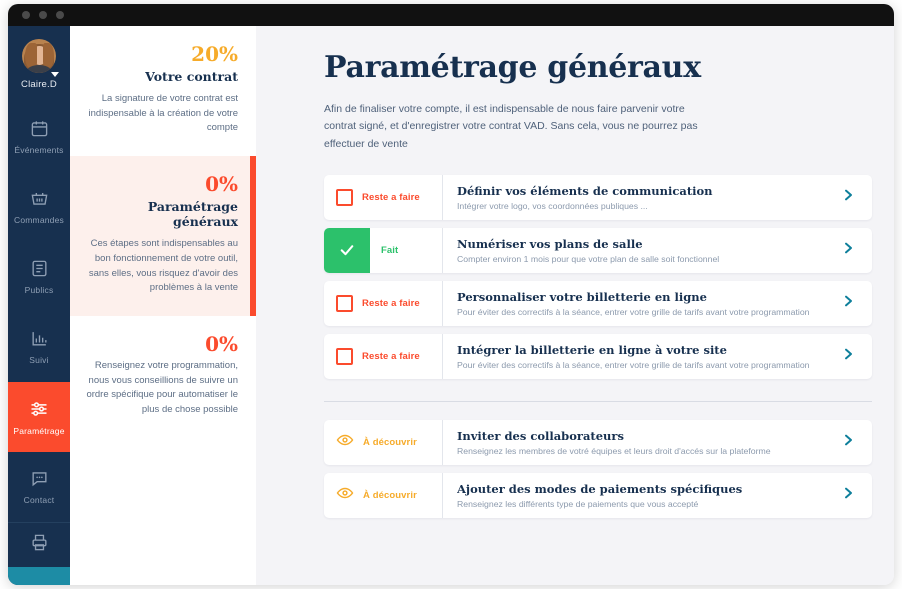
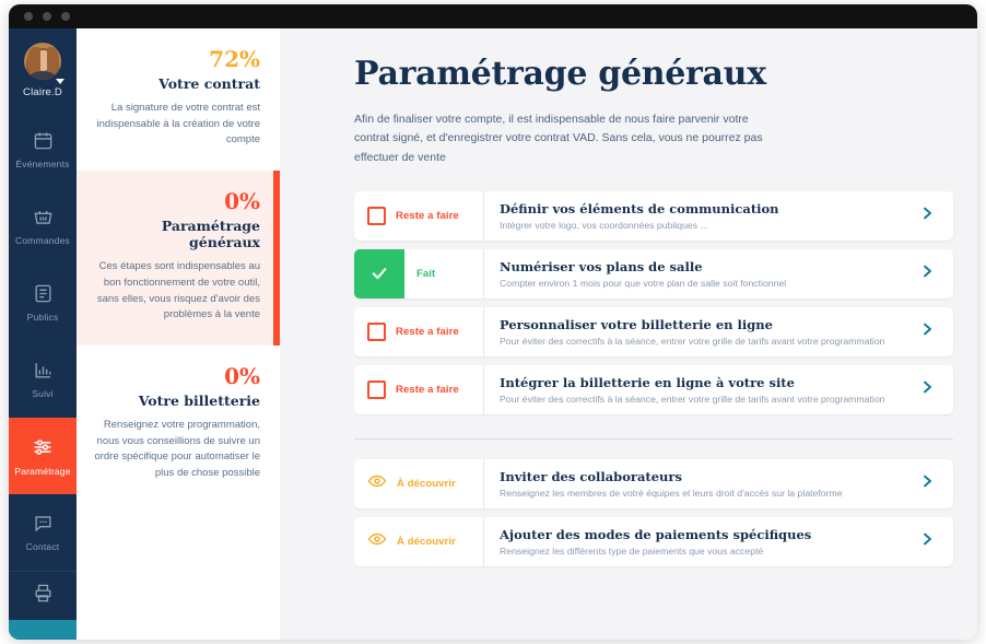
  Claire.D
  Événements
  Commandes
  Publics
  Suivi
  Paramétrage
  Contact
- 20%
+ 72%
  Votre contrat
  La signature de votre contrat est indispensable à la création de votre compte
  0%
  Paramétrage généraux
  Ces étapes sont indispensables au bon fonctionnement de votre outil, sans elles, vous risquez d'avoir des problèmes à la vente
  0%
+ Votre billetterie
  Renseignez votre programmation, nous vous conseillions de suivre un ordre spécifique pour automatiser le plus de chose possible
  Paramétrage généraux
  Afin de finaliser votre compte, il est indispensable de nous faire parvenir votre contrat signé, et d'enregistrer votre contrat VAD. Sans cela, vous ne pourrez pas effectuer de vente
  Reste a faire
  Définir vos éléments de communication
  Intégrer votre logo, vos coordonnées publiques ...
  Fait
  Numériser vos plans de salle
  Compter environ 1 mois pour que votre plan de salle soit fonctionnel
  Reste a faire
  Personnaliser votre billetterie en ligne
  Pour éviter des correctifs à la séance, entrer votre grille de tarifs avant votre programmation
  Reste a faire
  Intégrer la billetterie en ligne à votre site
  Pour éviter des correctifs à la séance, entrer votre grille de tarifs avant votre programmation
  À découvrir
  Inviter des collaborateurs
  Renseignez les membres de votré équipes et leurs droit d'accés sur la plateforme
  À découvrir
  Ajouter des modes de paiements spécifiques
  Renseignez les différents type de paiements que vous accepté
